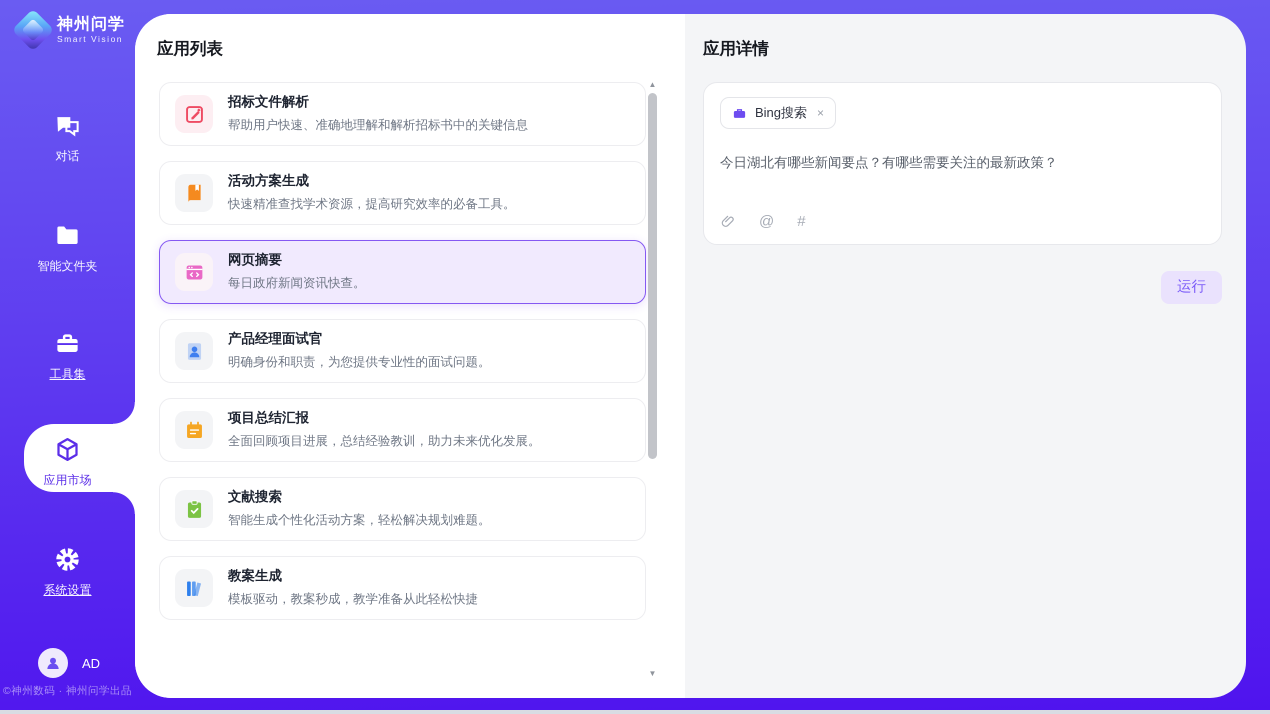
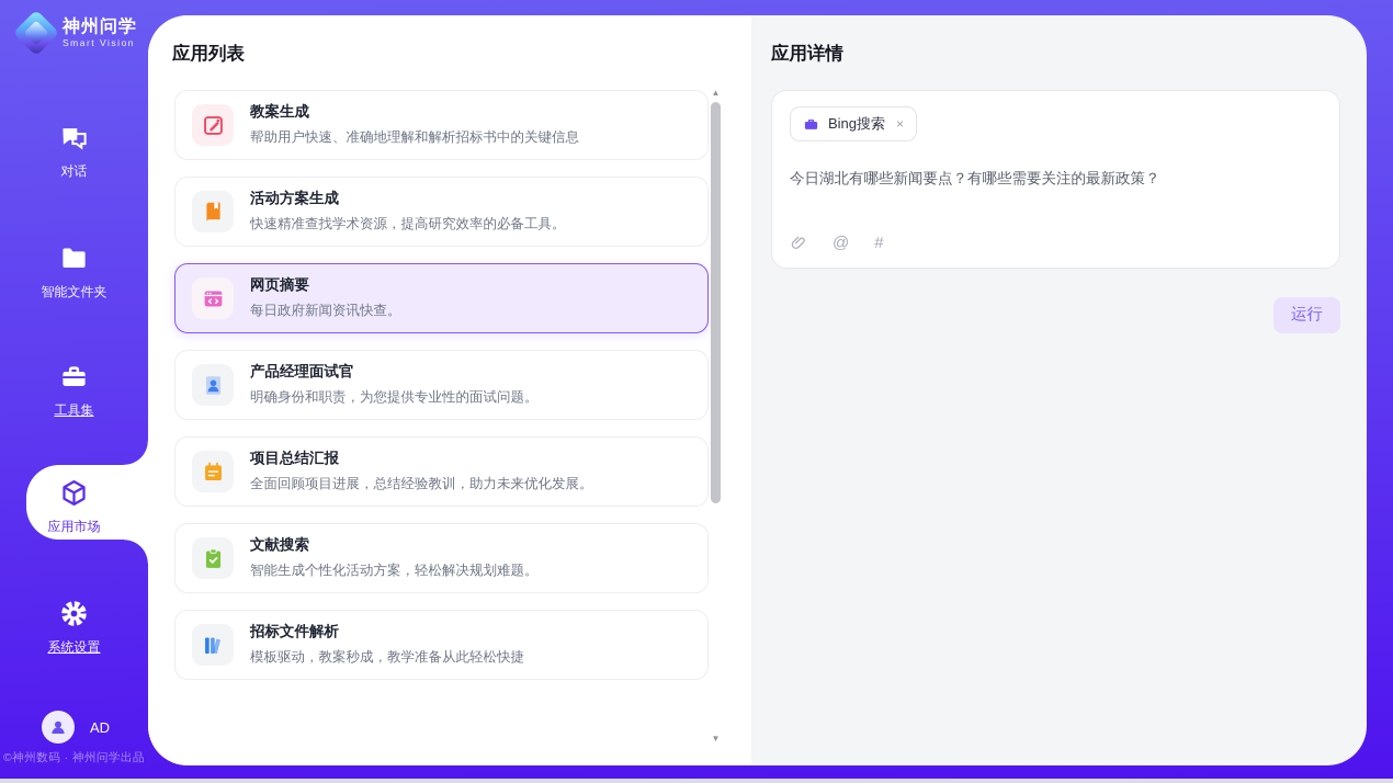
  神州问学
  Smart Vision
  对话
  智能文件夹
  工具集
  应用市场
  系统设置
  AD
  ©神州数码 · 神州问学出品
  应用列表
- 招标文件解析
+ 教案生成
  帮助用户快速、准确地理解和解析招标书中的关键信息
  活动方案生成
  快速精准查找学术资源，提高研究效率的必备工具。
  网页摘要
  每日政府新闻资讯快查。
  产品经理面试官
  明确身份和职责，为您提供专业性的面试问题。
  项目总结汇报
  全面回顾项目进展，总结经验教训，助力未来优化发展。
  文献搜索
  智能生成个性化活动方案，轻松解决规划难题。
- 教案生成
+ 招标文件解析
  模板驱动，教案秒成，教学准备从此轻松快捷
  ▲
  ▼
  应用详情
  Bing搜索
  ×
  今日湖北有哪些新闻要点？有哪些需要关注的最新政策？
  @
  #
  运行
